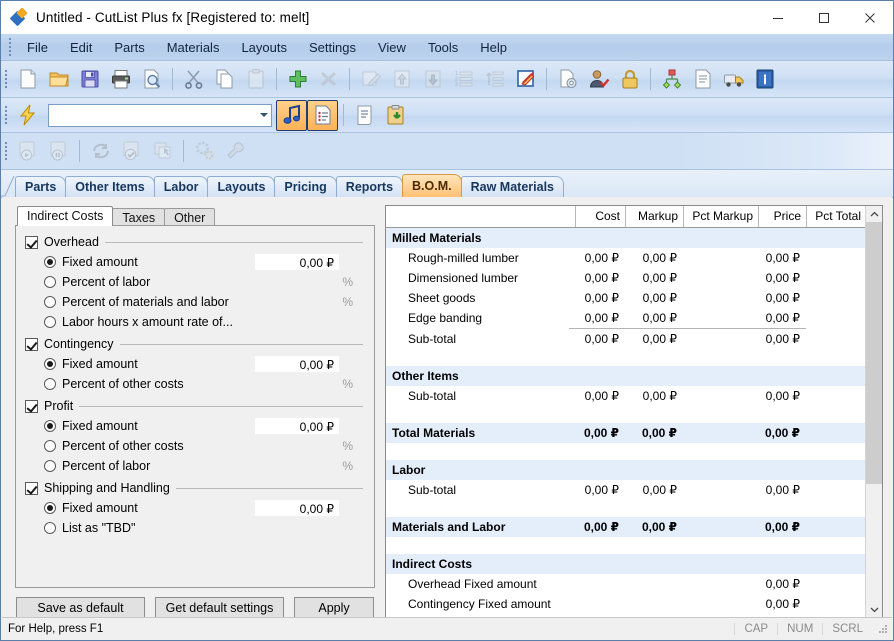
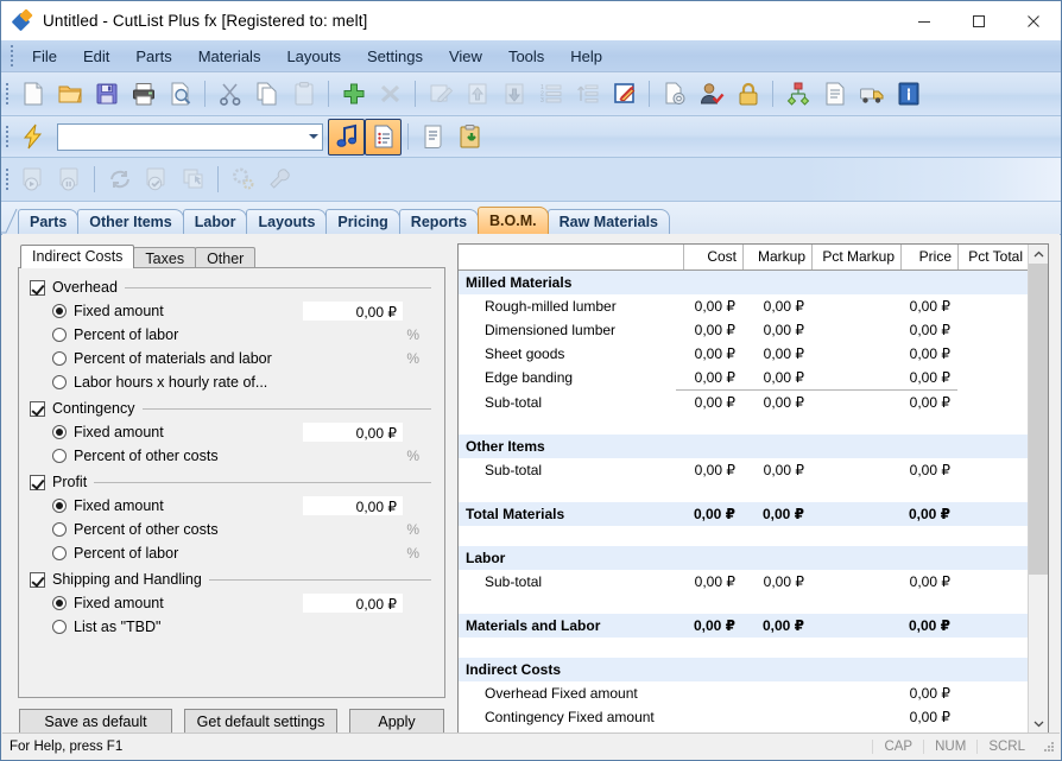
  Untitled - CutList Plus fx [Registered to: melt]
  File
  Edit
  Parts
  Materials
  Layouts
  Settings
  View
  Tools
  Help
  Parts
  Other Items
  Labor
  Layouts
  Pricing
  Reports
  B.O.M.
  Raw Materials
  Indirect Costs
  Taxes
  Other
  Overhead
  Fixed amount
  0,00 ₽
  Percent of labor
  %
  Percent of materials and labor
  %
- Labor hours x amount rate of...
+ Labor hours x hourly rate of...
  Contingency
  Fixed amount
  0,00 ₽
  Percent of other costs
  %
  Profit
  Fixed amount
  0,00 ₽
  Percent of other costs
  %
  Percent of labor
  %
  Shipping and Handling
  Fixed amount
  0,00 ₽
  List as "TBD"
  Save as default
  Get default settings
  Apply
  Cost
  Markup
  Pct Markup
  Price
  Pct Total
  Milled Materials
  Rough-milled lumber
  0,00 ₽
  0,00 ₽
  0,00 ₽
  Dimensioned lumber
  0,00 ₽
  0,00 ₽
  0,00 ₽
  Sheet goods
  0,00 ₽
  0,00 ₽
  0,00 ₽
  Edge banding
  0,00 ₽
  0,00 ₽
  0,00 ₽
  Sub-total
  0,00 ₽
  0,00 ₽
  0,00 ₽
  Other Items
  Sub-total
  0,00 ₽
  0,00 ₽
  0,00 ₽
  Total Materials
  0,00 ₽
  0,00 ₽
  0,00 ₽
  Labor
  Sub-total
  0,00 ₽
  0,00 ₽
  0,00 ₽
  Materials and Labor
  0,00 ₽
  0,00 ₽
  0,00 ₽
  Indirect Costs
  Overhead Fixed amount
  0,00 ₽
  Contingency Fixed amount
  0,00 ₽
  For Help, press F1
  CAP
  NUM
  SCRL
